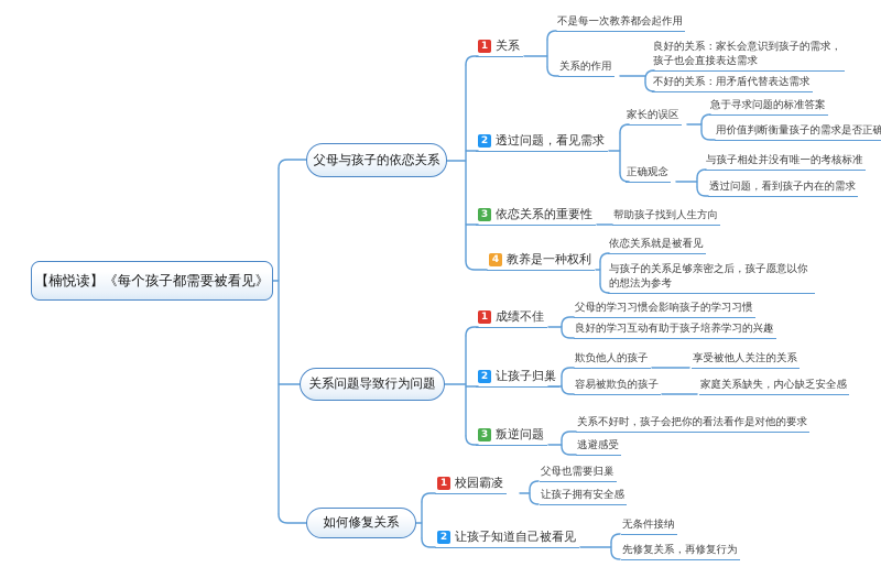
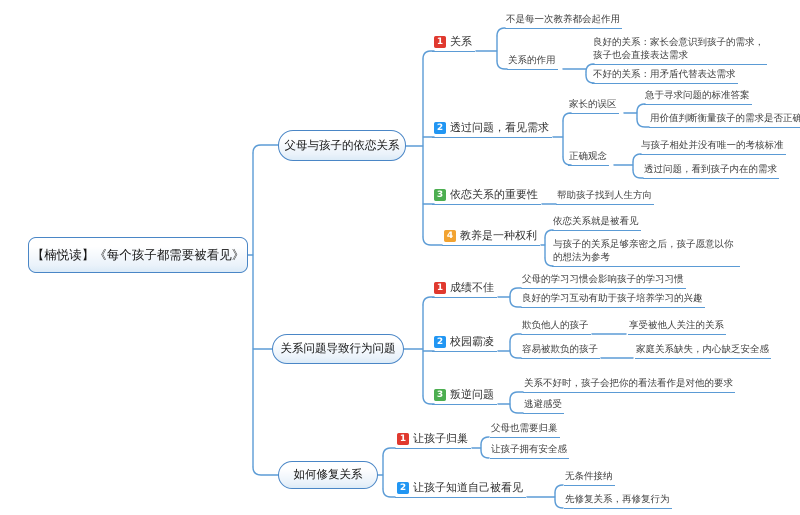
  【楠悦读】《每个孩子都需要被看见》
  父母与孩子的依恋关系
  关系问题导致行为问题
  如何修复关系
  1
  关系
  不是每一次教养都会起作用
  关系的作用
  良好的关系：家长会意识到孩子的需求，孩子也会直接表达需求
  不好的关系：用矛盾代替表达需求
  2
  透过问题，看见需求
  家长的误区
  急于寻求问题的标准答案
  用价值判断衡量孩子的需求是否正确
  正确观念
  与孩子相处并没有唯一的考核标准
  透过问题，看到孩子内在的需求
  3
  依恋关系的重要性
  帮助孩子找到人生方向
  4
  教养是一种权利
  依恋关系就是被看见
  与孩子的关系足够亲密之后，孩子愿意以你的想法为参考
  1
  成绩不佳
  父母的学习习惯会影响孩子的学习习惯
  良好的学习互动有助于孩子培养学习的兴趣
  2
- 让孩子归巢
+ 校园霸凌
  欺负他人的孩子
  享受被他人关注的关系
  容易被欺负的孩子
  家庭关系缺失，内心缺乏安全感
  3
  叛逆问题
  关系不好时，孩子会把你的看法看作是对他的要求
  逃避感受
  1
- 校园霸凌
+ 让孩子归巢
  父母也需要归巢
  让孩子拥有安全感
  2
  让孩子知道自己被看见
  无条件接纳
  先修复关系，再修复行为
